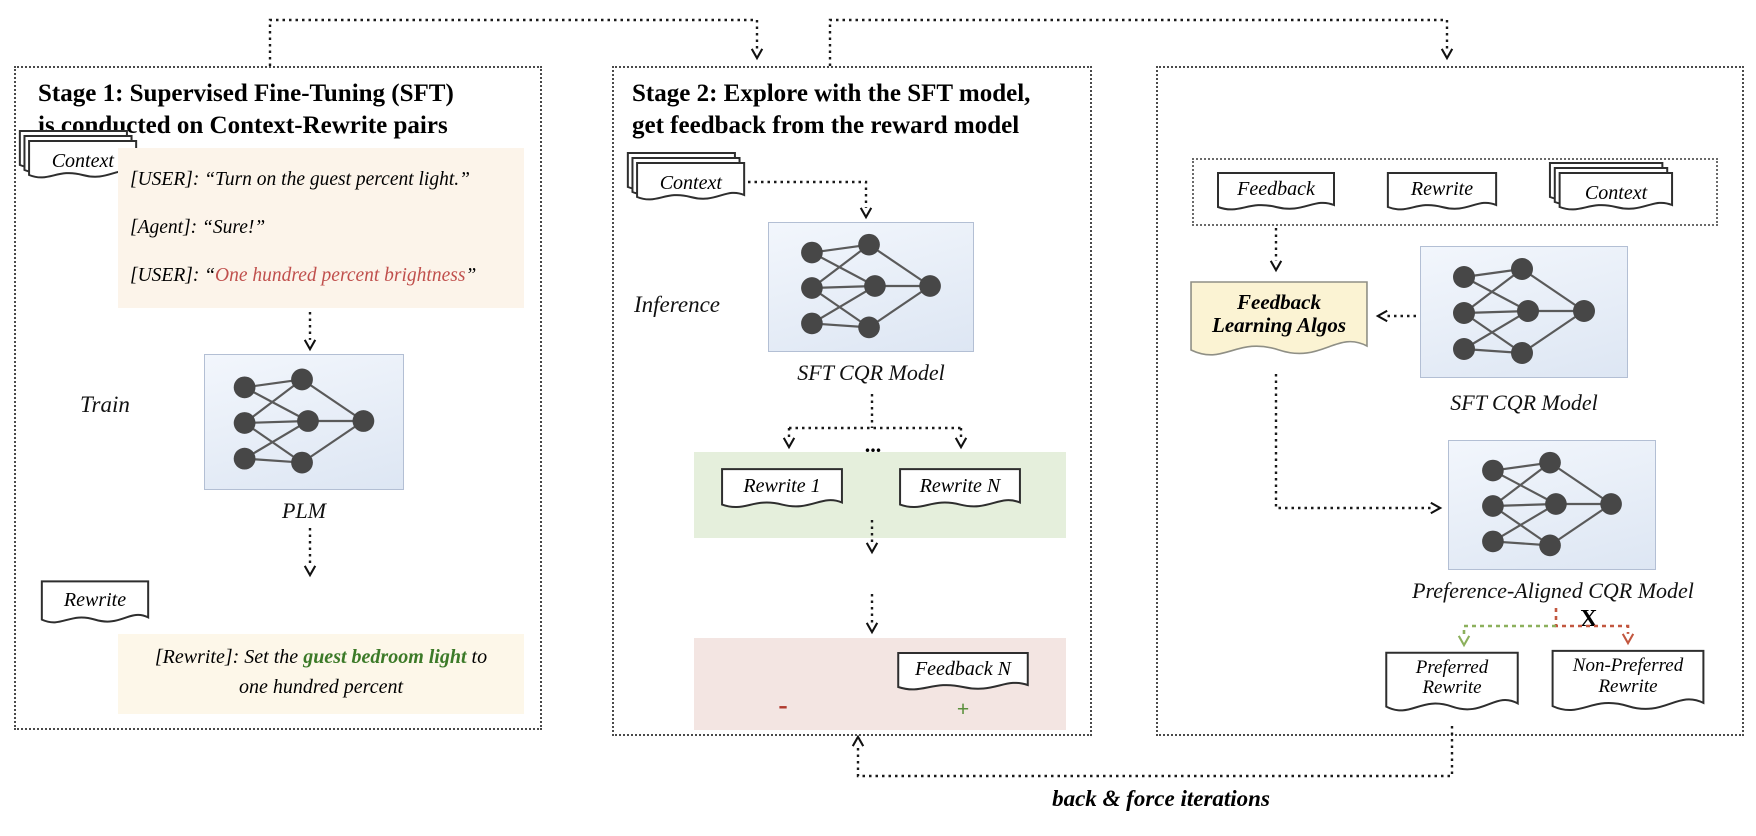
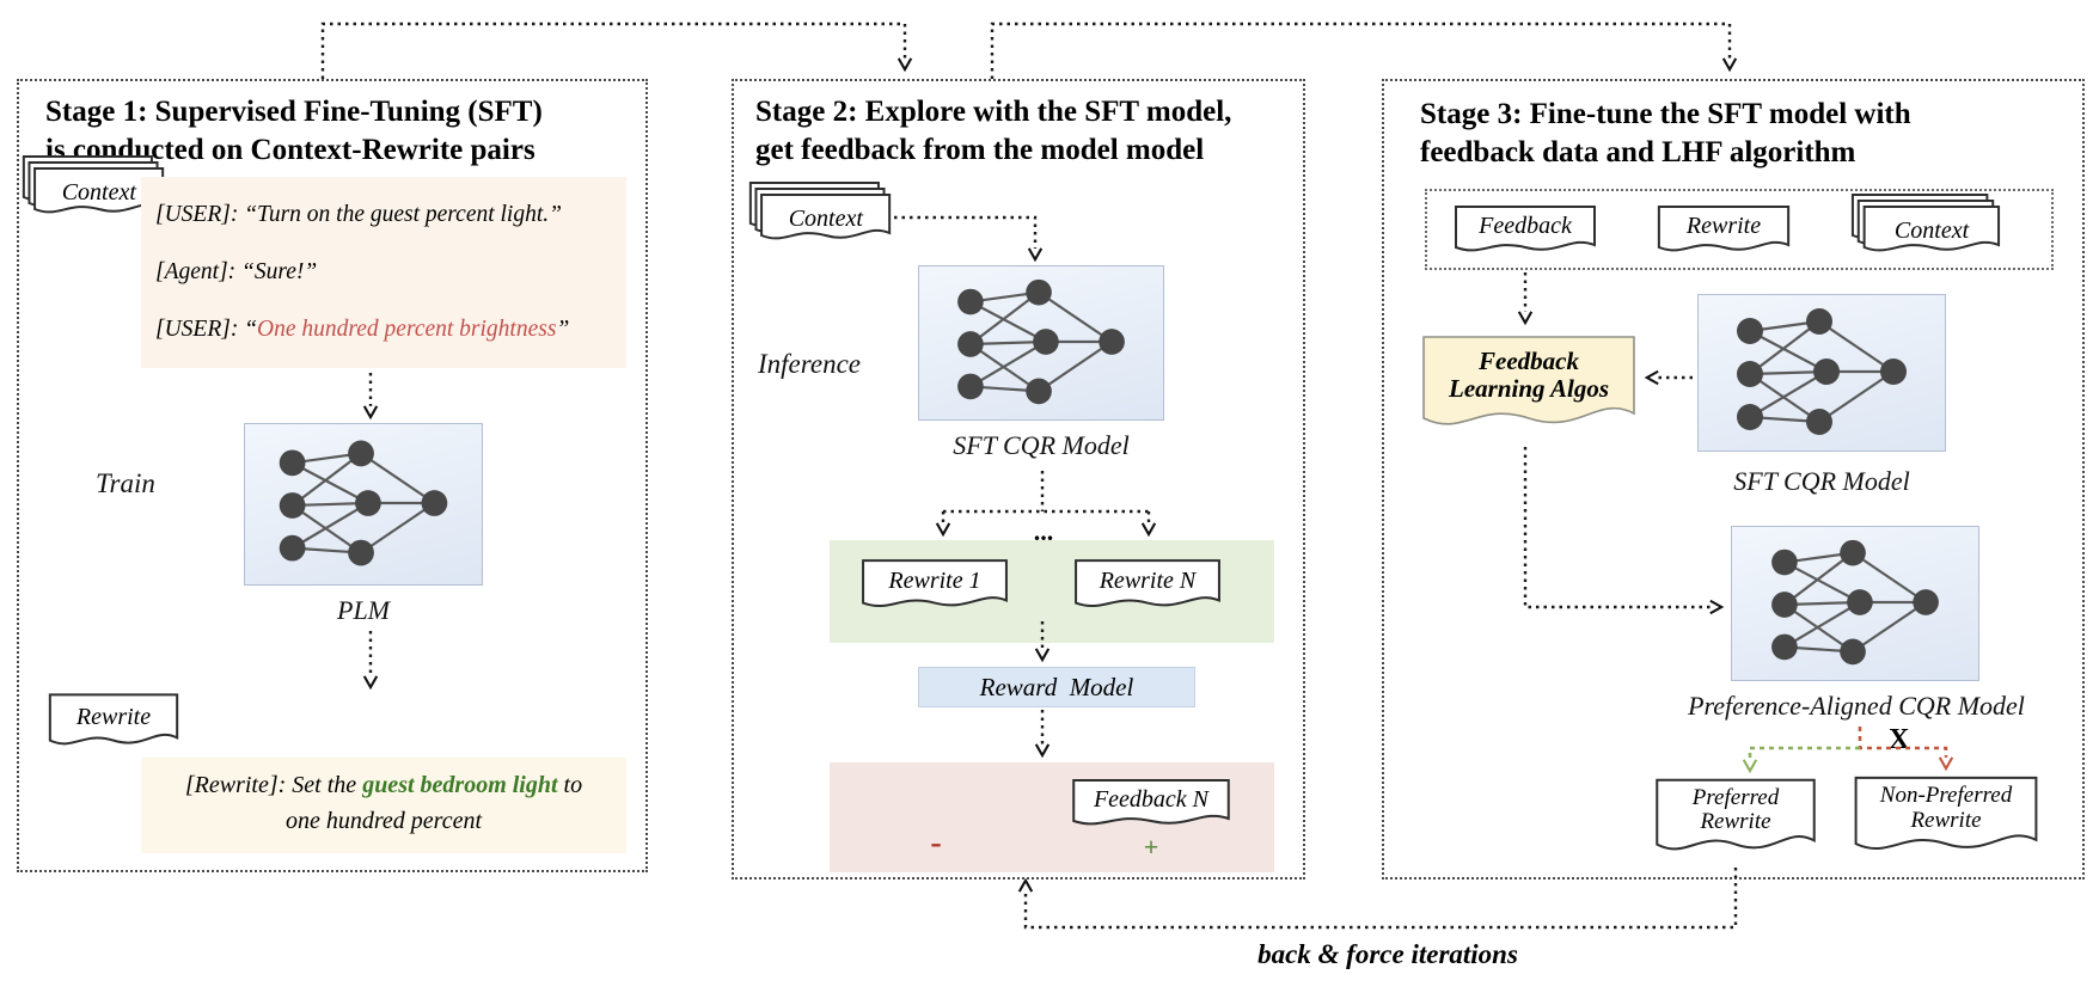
  Stage 1: Supervised Fine-Tuning (SFT)
  is conducted on Context-Rewrite pairs
  Context
  [USER]: “Turn on the guest percent light.”
  [Agent]: “Sure!”
  [USER]: “One hundred percent brightness”
  Train
  PLM
  Rewrite
  [Rewrite]: Set the guest bedroom light to one hundred percent
  Stage 2: Explore with the SFT model,
- get feedback from the reward model
+ get feedback from the model model
  Context
  Inference
  SFT CQR Model
  ...
  Rewrite 1
  Rewrite N
+ Reward Model
  Feedback N
  -
  +
+ Stage 3: Fine-tune the SFT model with
+ feedback data and LHF algorithm
  Feedback
  Rewrite
  Context
  Feedback
  Learning Algos
  SFT CQR Model
  Preference-Aligned CQR Model
  X
  Preferred
  Rewrite
  Non-Preferred
  Rewrite
  back & force iterations
